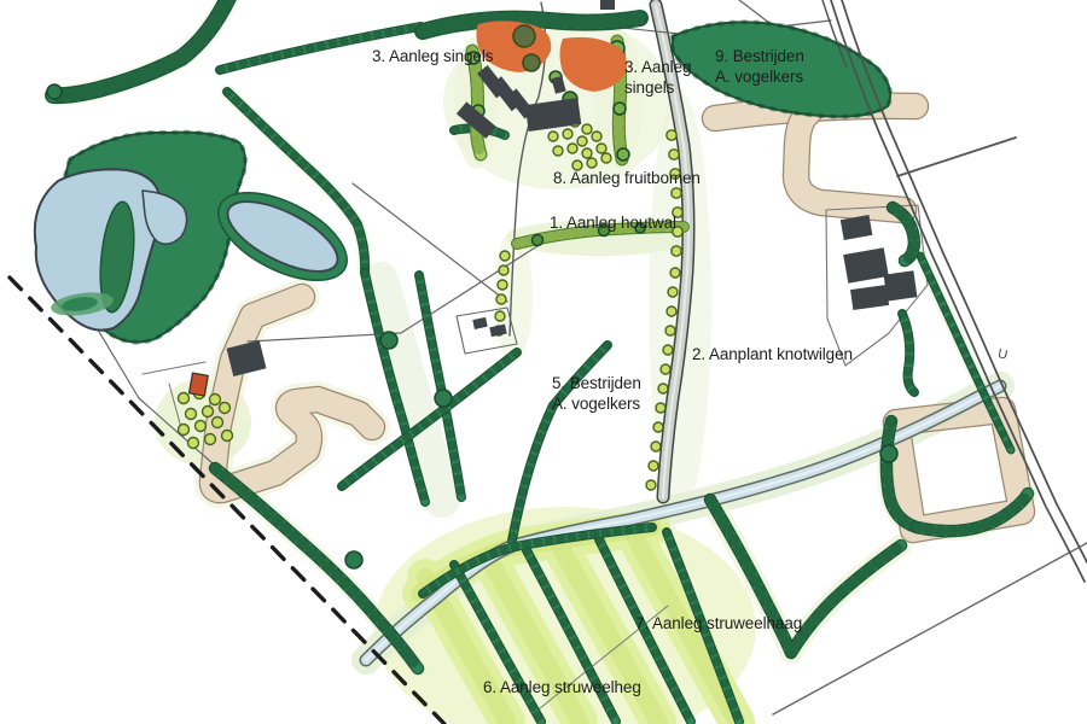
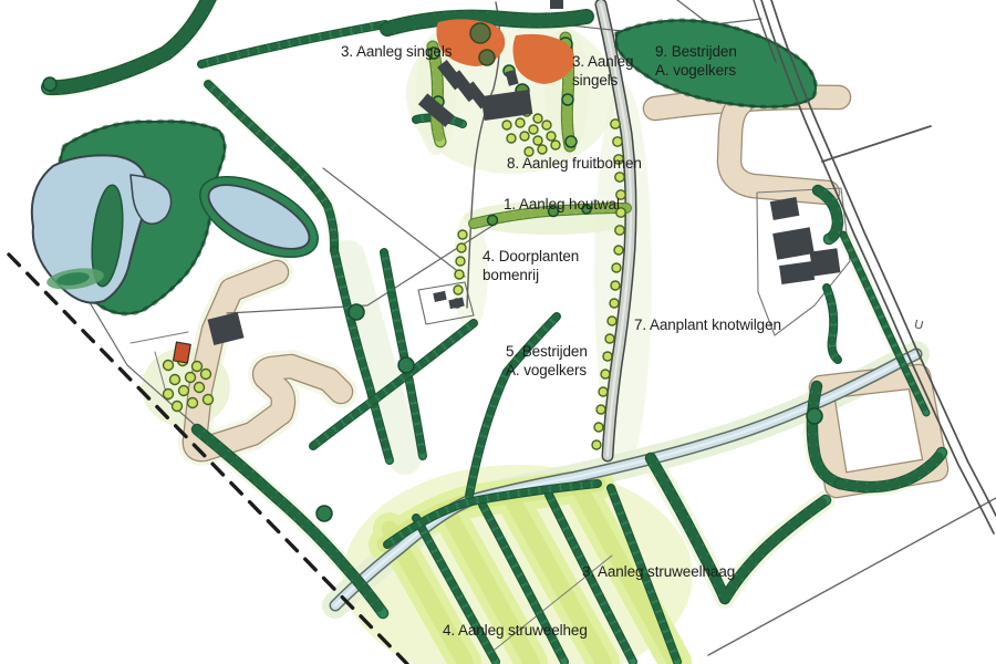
  3. Aanleg singels
  3. Aanleg
  singels
  9. Bestrijden
  A. vogelkers
  8. Aanleg fruitbomen
  1. Aanleg houtwal
+ 4. Doorplanten
+ bomenrij
- 2. Aanplant knotwilgen
+ 7. Aanplant knotwilgen
  5. Bestrijden
  A. vogelkers
- 7. Aanleg struweelhaag
+ 3. Aanleg struweelhaag
- 6. Aanleg struweelheg
+ 4. Aanleg struweelheg
